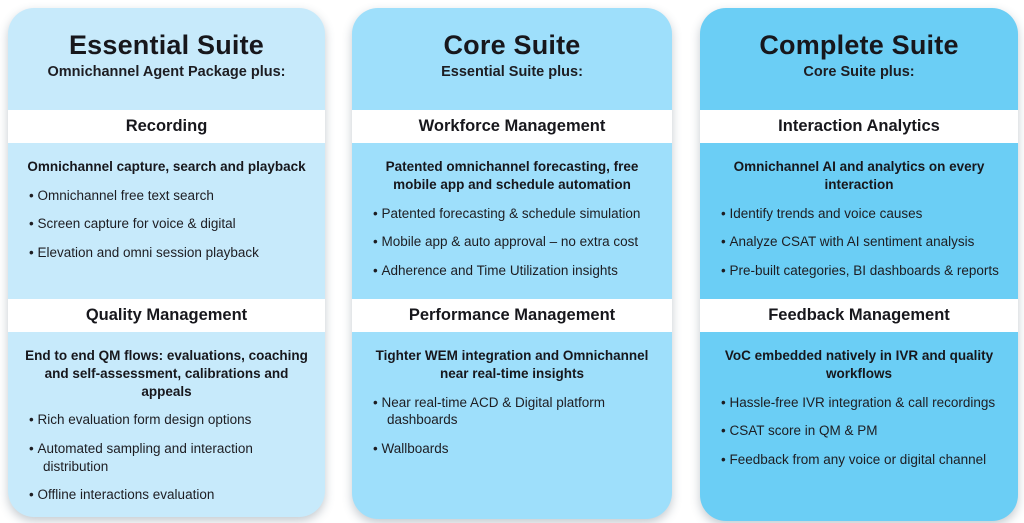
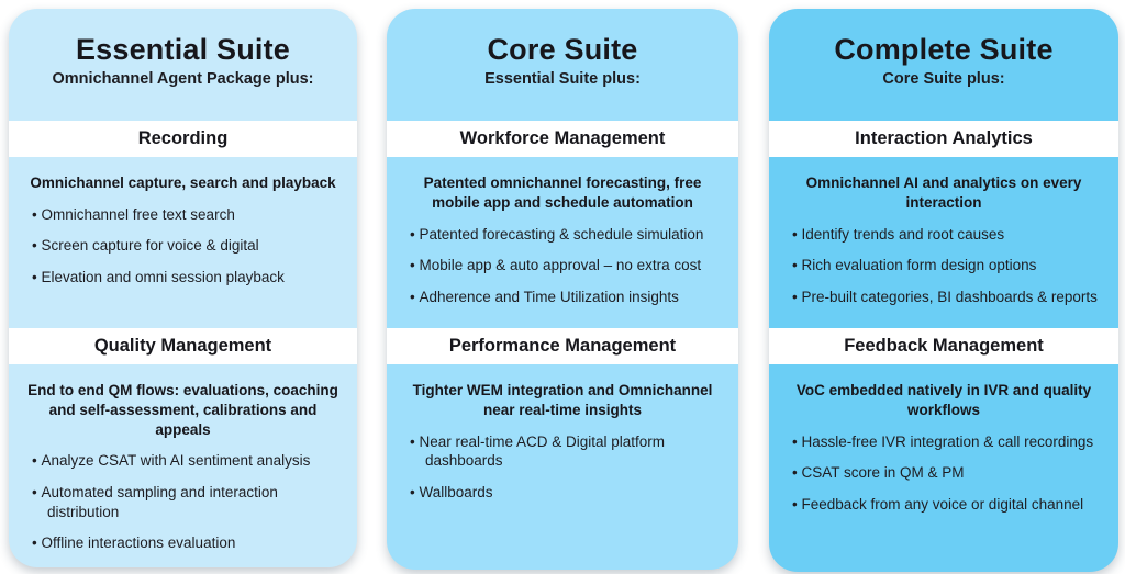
  Essential Suite
  Omnichannel Agent Package plus:
  Recording
  Omnichannel capture, search and playback
  Omnichannel free text search
  Screen capture for voice & digital
  Elevation and omni session playback
  Quality Management
  End to end QM flows: evaluations, coaching and self-assessment, calibrations and appeals
- Rich evaluation form design options
+ Analyze CSAT with AI sentiment analysis
  Automated sampling and interaction distribution
  Offline interactions evaluation
  Core Suite
  Essential Suite plus:
  Workforce Management
  Patented omnichannel forecasting, free mobile app and schedule automation
  Patented forecasting & schedule simulation
  Mobile app & auto approval – no extra cost
  Adherence and Time Utilization insights
  Performance Management
  Tighter WEM integration and Omnichannel near real-time insights
  Near real-time ACD & Digital platform dashboards
  Wallboards
  Complete Suite
  Core Suite plus:
  Interaction Analytics
  Omnichannel AI and analytics on every interaction
- Identify trends and voice causes
+ Identify trends and root causes
- Analyze CSAT with AI sentiment analysis
+ Rich evaluation form design options
  Pre-built categories, BI dashboards & reports
  Feedback Management
  VoC embedded natively in IVR and quality workflows
  Hassle-free IVR integration & call recordings
  CSAT score in QM & PM
  Feedback from any voice or digital channel
